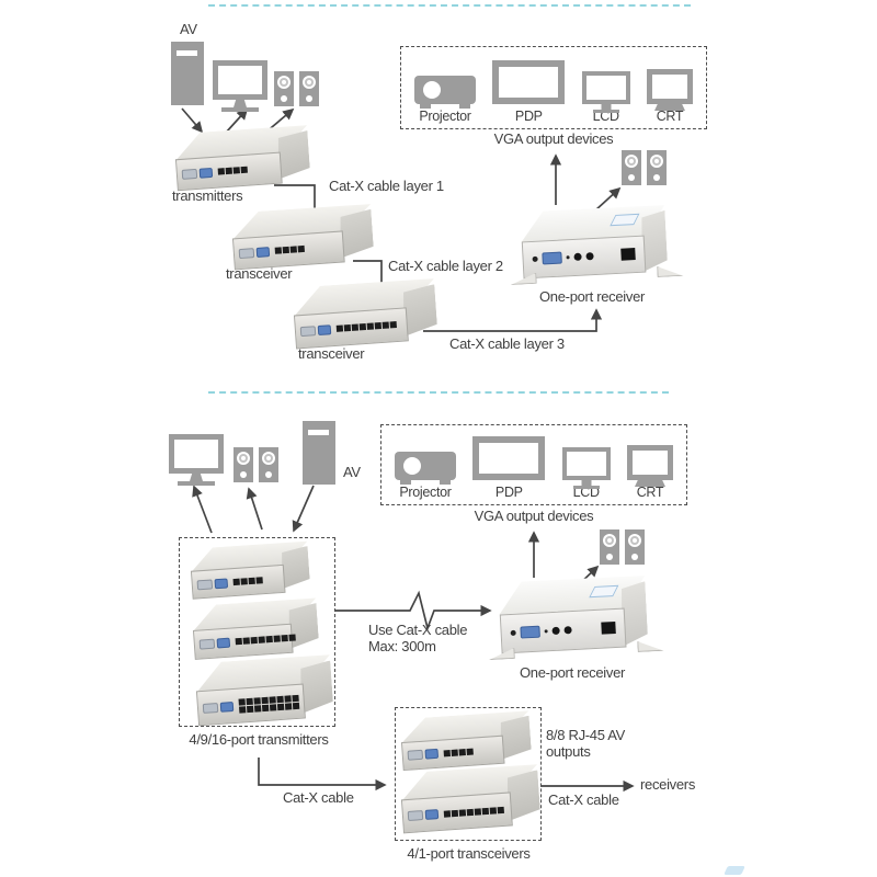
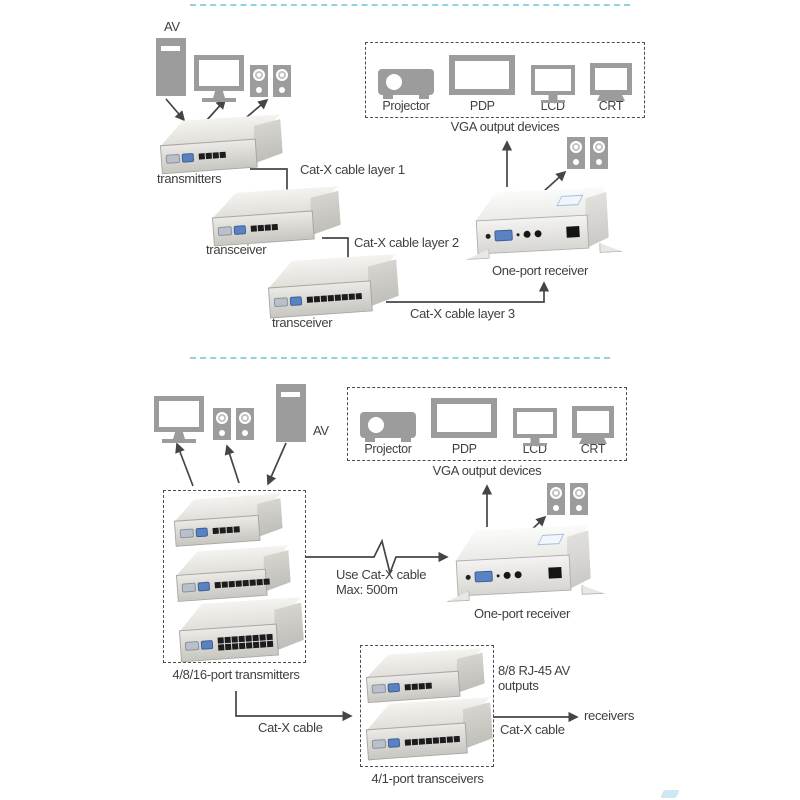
  AV
  transmitters
  Cat-X cable layer 1
  transceiver
  Cat-X cable layer 2
  transceiver
  Cat-X cable layer 3
  One-port receiver
  Projector
  PDP
  LCD
  CRT
  VGA output devices
  AV
- 4/9/16-port transmitters
+ 4/8/16-port transmitters
  Use Cat-X cable
- Max: 300m
+ Max: 500m
  One-port receiver
  Projector
  PDP
  LCD
  CRT
  VGA output devices
  Cat-X cable
  4/1-port transceivers
  8/8 RJ-45 AV
  outputs
  receivers
  Cat-X cable
